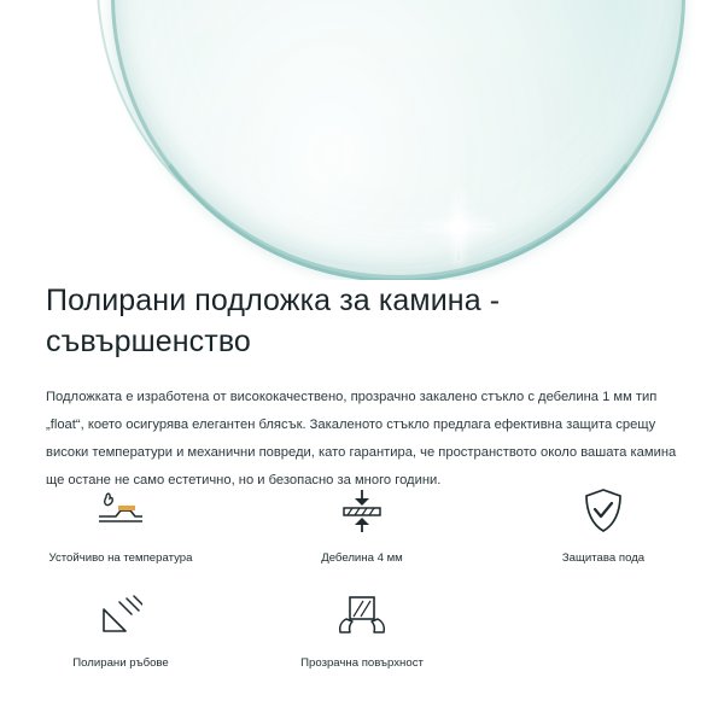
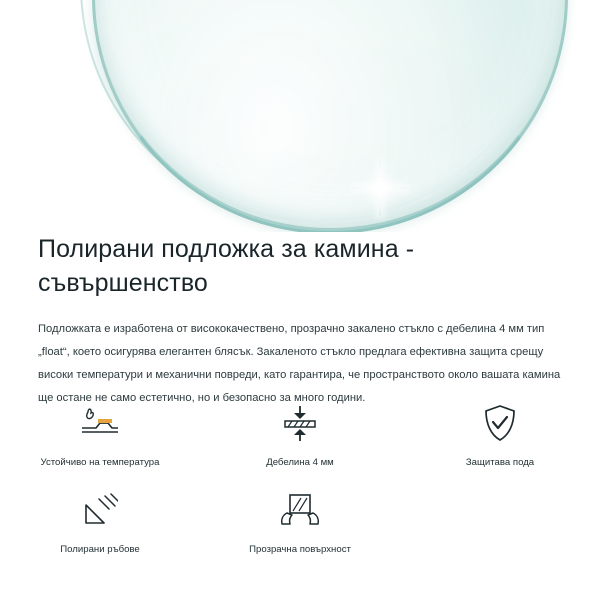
  Полирани подложка за камина - съвършенство
- Подложката е изработена от висококачествено, прозрачно закалено стъкло с дебелина 1 мм тип „float“, което осигурява елегантен блясък. Закаленото стъкло предлага ефективна защита срещу високи температури и механични повреди, като гарантира, че пространството около вашата камина ще остане не само естетично, но и безопасно за много години.
+ Подложката е изработена от висококачествено, прозрачно закалено стъкло с дебелина 4 мм тип „float“, което осигурява елегантен блясък. Закаленото стъкло предлага ефективна защита срещу високи температури и механични повреди, като гарантира, че пространството около вашата камина ще остане не само естетично, но и безопасно за много години.
  Устойчиво на температура
  Дебелина 4 мм
  Защитава пода
  Полирани ръбове
  Прозрачна повърхност
